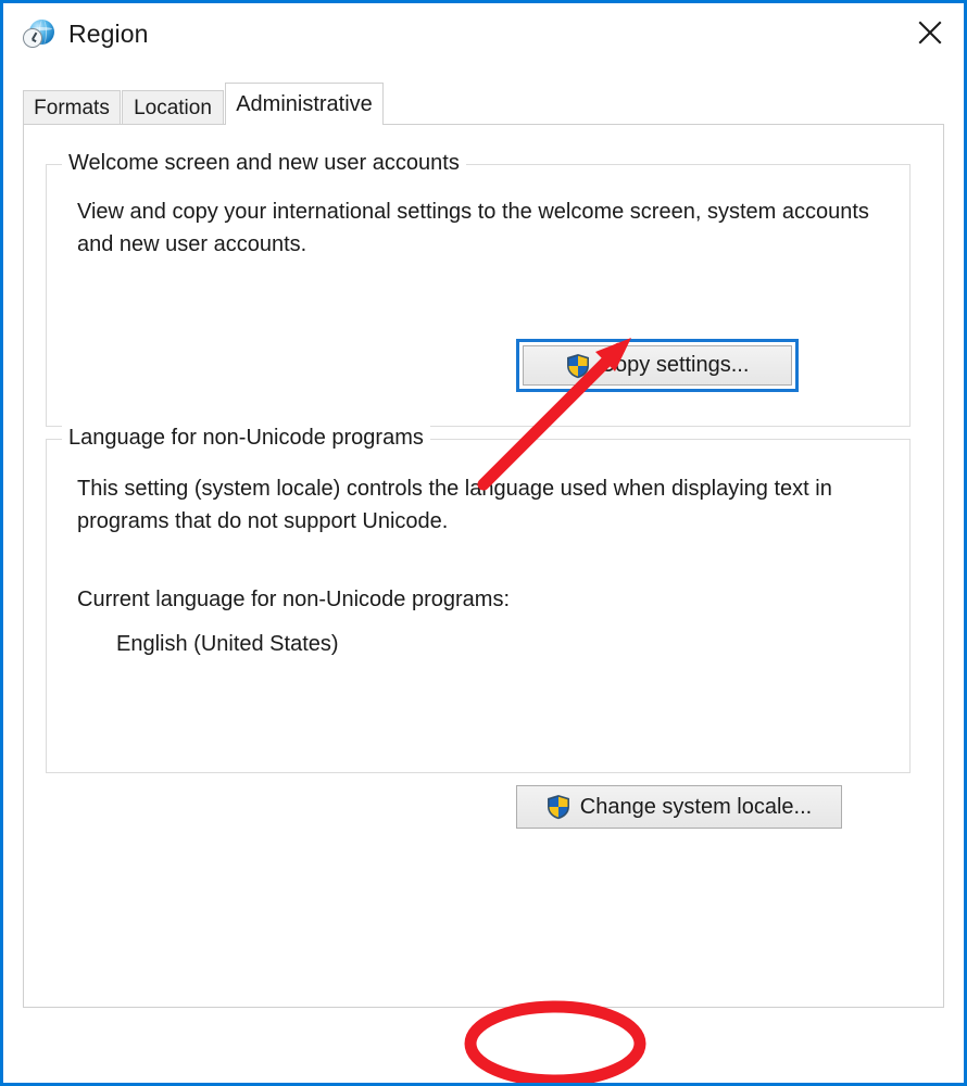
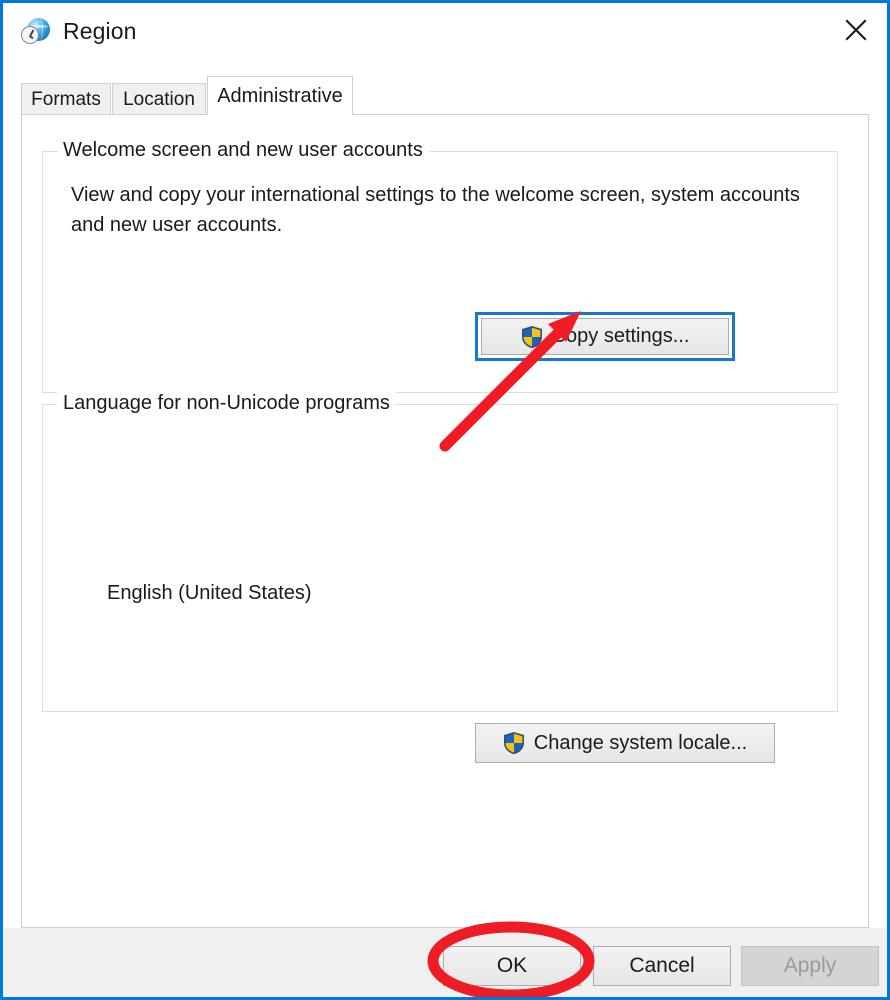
  Region
  Formats
  Location
  Administrative
  Welcome screen and new user accounts
  View and copy your international settings to the welcome screen, system accounts and new user accounts.
  opy settings...
  Language for non-Unicode programs
- This setting (system locale) controls the language used when displaying text in programs that do not support Unicode.
- Current language for non-Unicode programs:
  English (United States)
  Change system locale...
+ OK
+ Cancel
+ Apply
